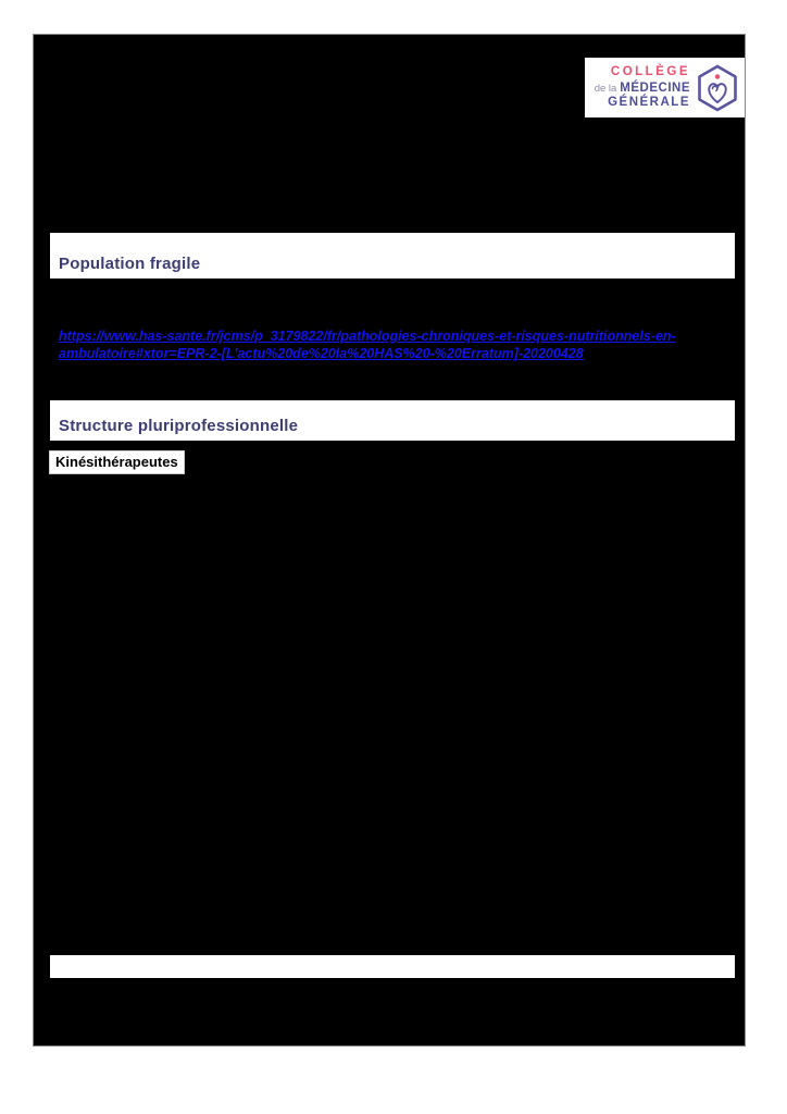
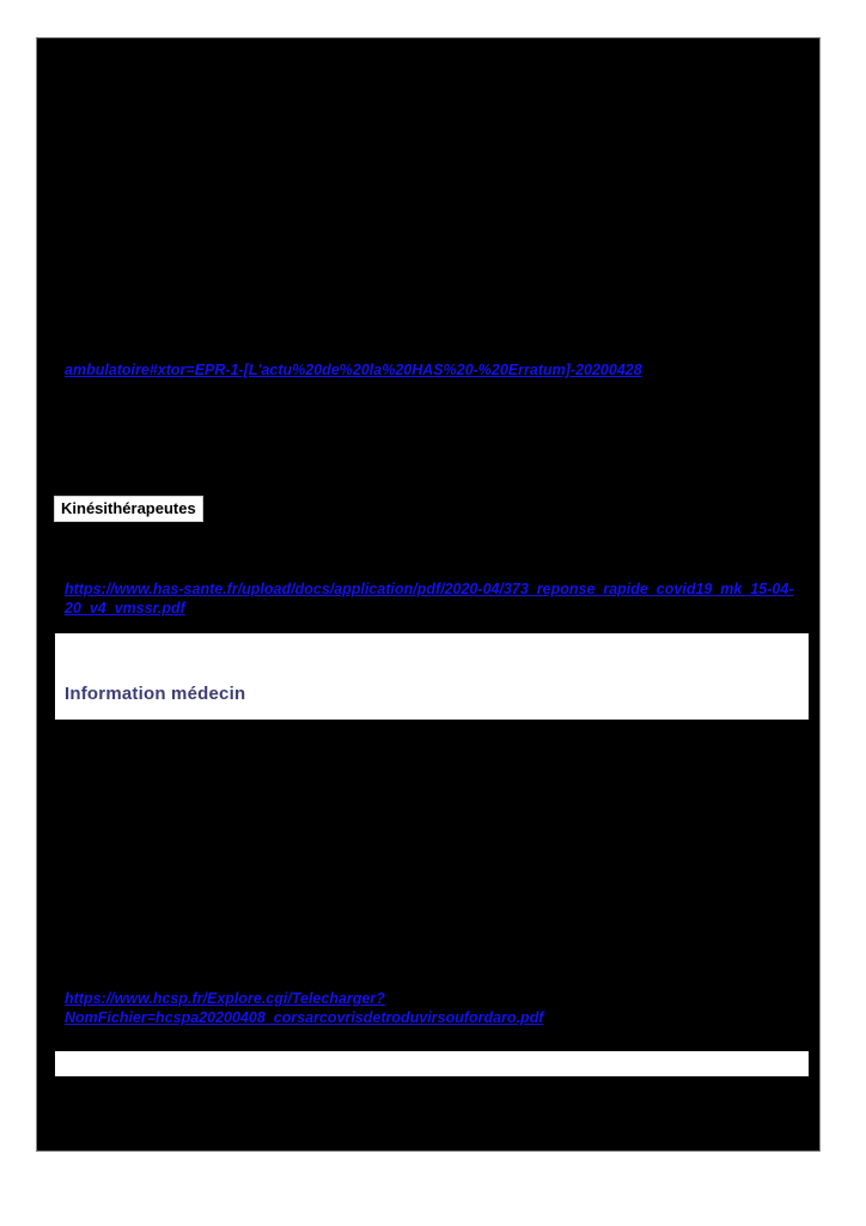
- COLLÈGE
- de la MÉDECINE
- GÉNÉRALE
- Population fragile
- https://www.has-sante.fr/jcms/p_3179822/fr/pathologies-chroniques-et-risques-nutritionnels-en-
- ambulatoire#xtor=EPR-2-[L'actu%20de%20la%20HAS%20-%20Erratum]-20200428
+ ambulatoire#xtor=EPR-1-[L'actu%20de%20la%20HAS%20-%20Erratum]-20200428
- Structure pluriprofessionnelle
  Kinésithérapeutes
+ https://www.has-sante.fr/upload/docs/application/pdf/2020-04/373_reponse_rapide_covid19_mk_15-04-
+ 20_v4_vmssr.pdf
+ Information médecin
+ https://www.hcsp.fr/Explore.cgi/Telecharger?NomFichier=hcspa20200408_corsarcovrisdetroduvirsoufordaro.pdf
